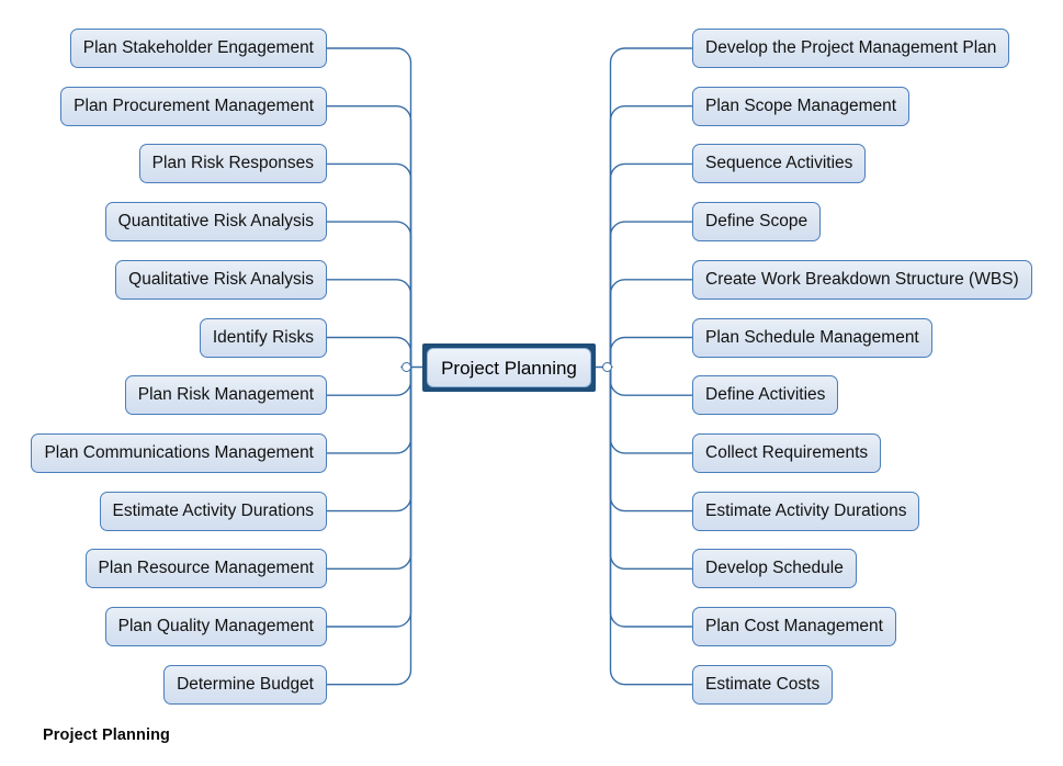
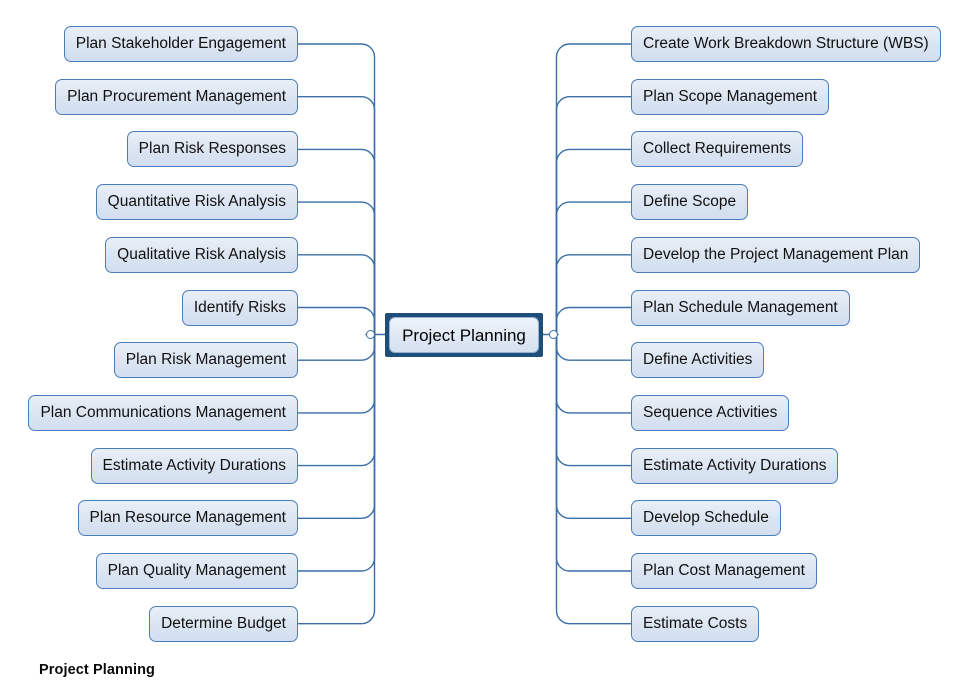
  Plan Stakeholder Engagement
  Plan Procurement Management
  Plan Risk Responses
  Quantitative Risk Analysis
  Qualitative Risk Analysis
  Identify Risks
  Plan Risk Management
  Plan Communications Management
  Estimate Activity Durations
  Plan Resource Management
  Plan Quality Management
  Determine Budget
- Develop the Project Management Plan
+ Create Work Breakdown Structure (WBS)
  Plan Scope Management
- Sequence Activities
+ Collect Requirements
  Define Scope
- Create Work Breakdown Structure (WBS)
+ Develop the Project Management Plan
  Plan Schedule Management
  Define Activities
- Collect Requirements
+ Sequence Activities
  Estimate Activity Durations
  Develop Schedule
  Plan Cost Management
  Estimate Costs
  Project Planning
  Project Planning
